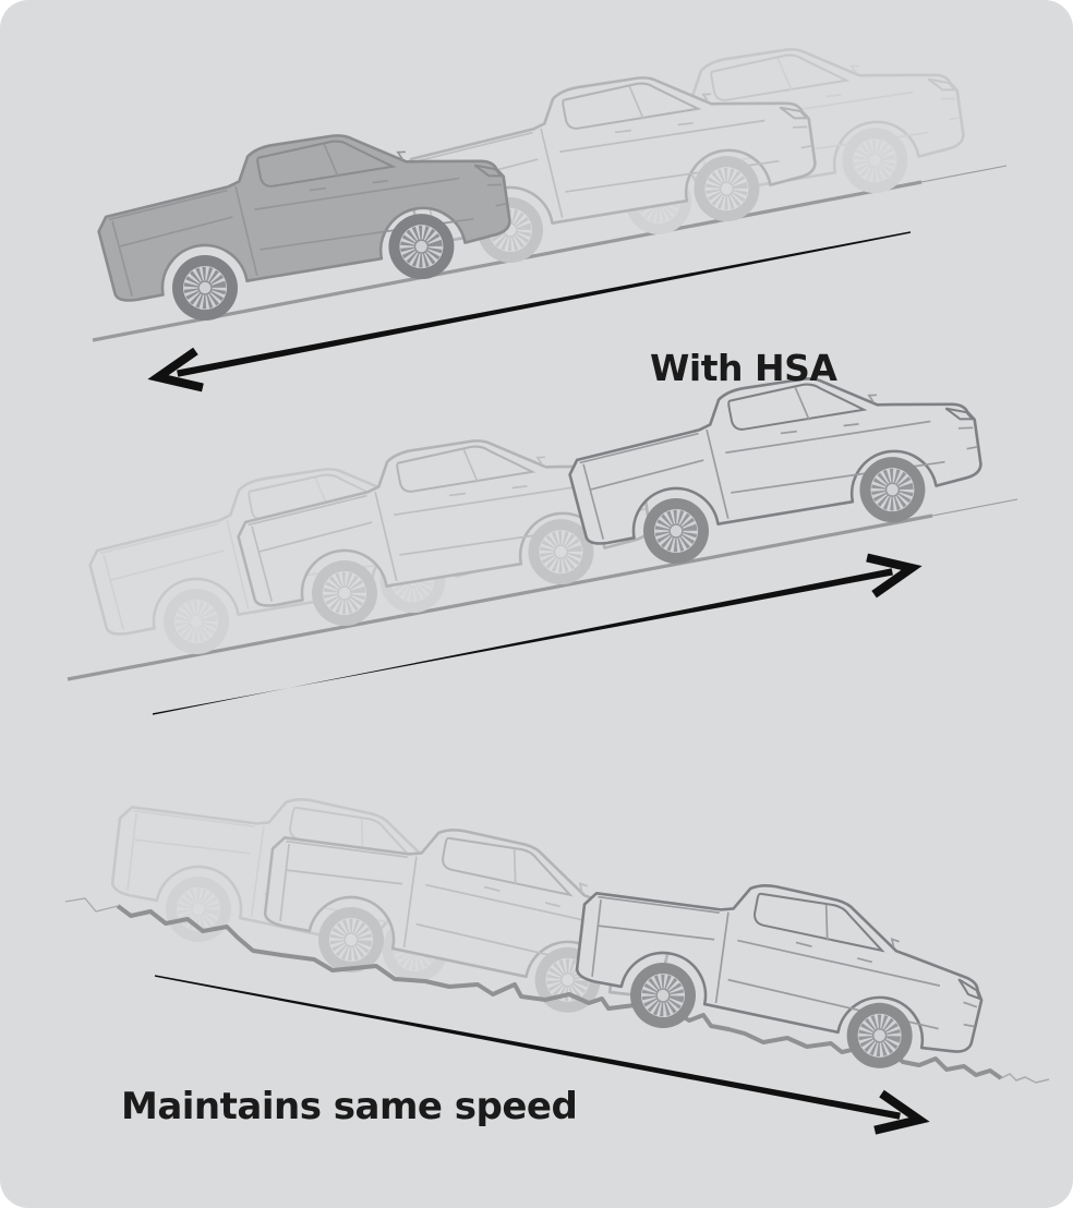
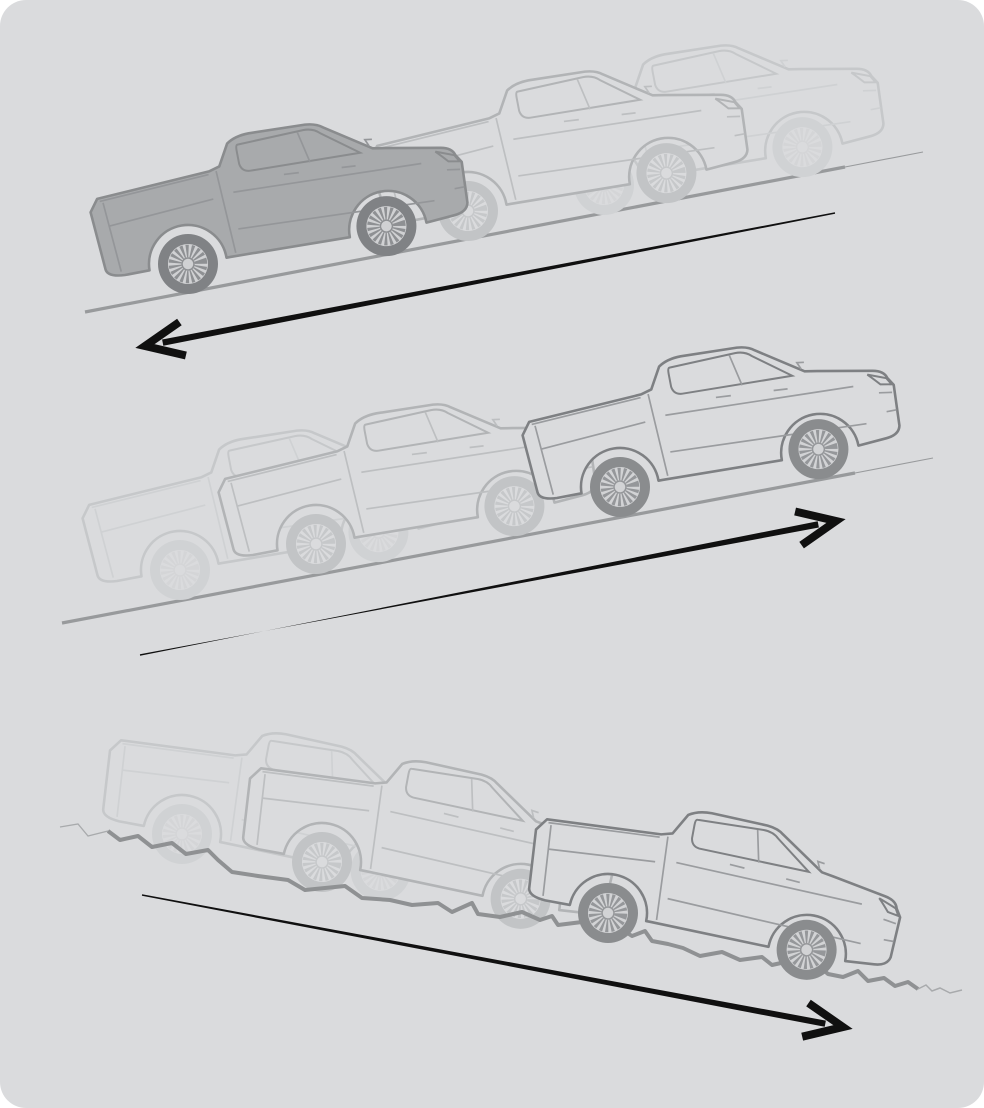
- With HSA
- Maintains same speed
